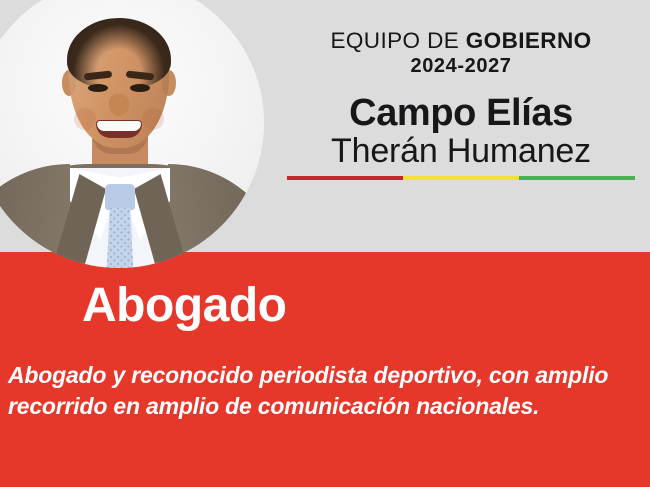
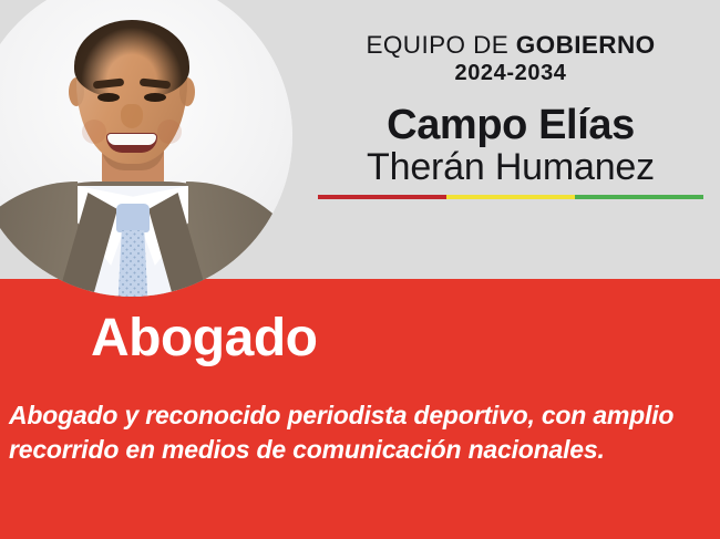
  EQUIPO DE GOBIERNO
- 2024-2027
+ 2024-2034
  Campo Elías
  Therán Humanez
  Abogado
- Abogado y reconocido periodista deportivo, con amplio recorrido en amplio de comunicación nacionales.
+ Abogado y reconocido periodista deportivo, con amplio recorrido en medios de comunicación nacionales.
